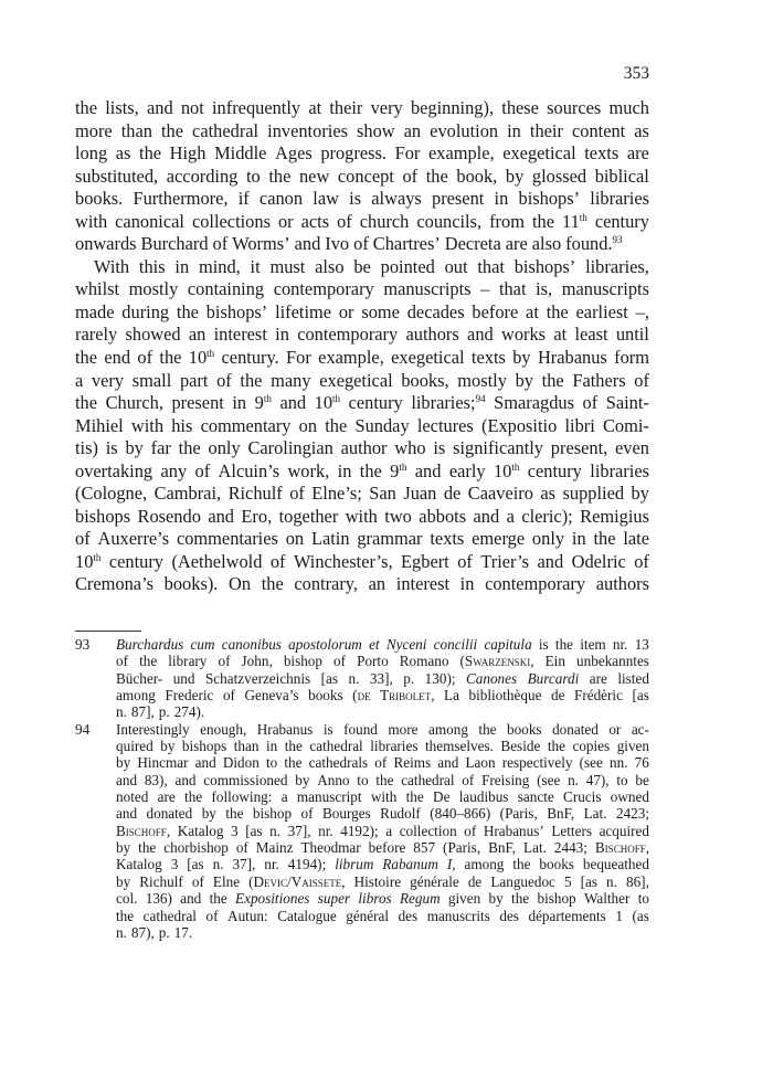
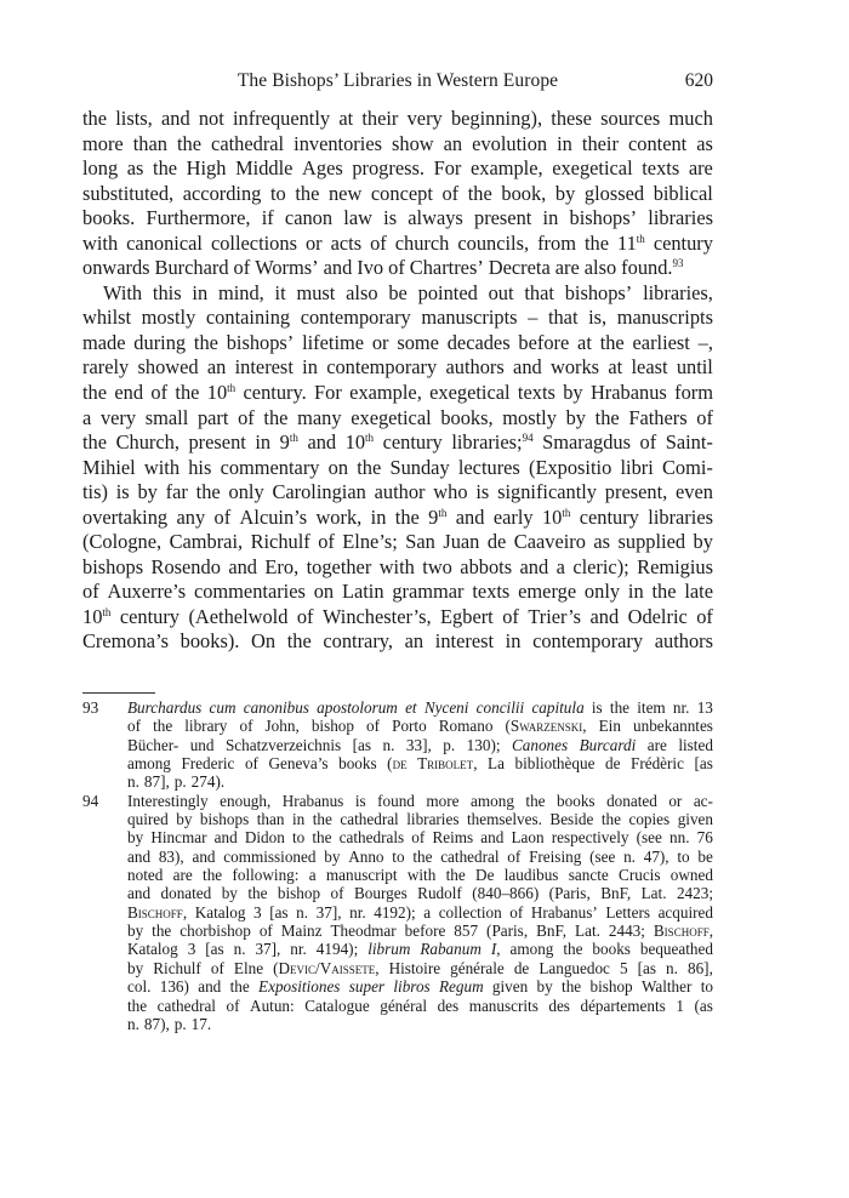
+ The Bishops’ Libraries in Western Europe
- 353
+ 620
  the
  lists,
  and
  not
  infrequently
  at
  their
  very
  beginning),
  these
  sources
  much
  more
  than
  the
  cathedral
  inventories
  show
  an
  evolution
  in
  their
  content
  as
  long
  as
  the
  High
  Middle
  Ages
  progress.
  For
  example,
  exegetical
  texts
  are
  substituted,
  according
  to
  the
  new
  concept
  of
  the
  book,
  by
  glossed
  biblical
  books.
  Furthermore,
  if
  canon
  law
  is
  always
  present
  in
  bishops’
  libraries
  with
  canonical
  collections
  or
  acts
  of
  church
  councils,
  from
  the
  11th
  century
  onwards
  Burchard
  of
  Worms’
  and
  Ivo
  of
  Chartres’
  Decreta
  are
  also
  found.93
  With
  this
  in
  mind,
  it
  must
  also
  be
  pointed
  out
  that
  bishops’
  libraries,
  whilst
  mostly
  containing
  contemporary
  manuscripts
  –
  that
  is,
  manuscripts
  made
  during
  the
  bishops’
  lifetime
  or
  some
  decades
  before
  at
  the
  earliest
  –,
  rarely
  showed
  an
  interest
  in
  contemporary
  authors
  and
  works
  at
  least
  until
  the
  end
  of
  the
  10th
  century.
  For
  example,
  exegetical
  texts
  by
  Hrabanus
  form
  a
  very
  small
  part
  of
  the
  many
  exegetical
  books,
  mostly
  by
  the
  Fathers
  of
  the
  Church,
  present
  in
  9th
  and
  10th
  century
  libraries;94
  Smaragdus
  of
  Saint-
  Mihiel
  with
  his
  commentary
  on
  the
  Sunday
  lectures
  (Expositio
  libri
  Comi-
  tis)
  is
  by
  far
  the
  only
  Carolingian
  author
  who
  is
  significantly
  present,
  even
  overtaking
  any
  of
  Alcuin’s
  work,
  in
  the
  9th
  and
  early
  10th
  century
  libraries
  (Cologne,
  Cambrai,
  Richulf
  of
  Elne’s;
  San
  Juan
  de
  Caaveiro
  as
  supplied
  by
  bishops
  Rosendo
  and
  Ero,
  together
  with
  two
  abbots
  and
  a
  cleric);
  Remigius
  of
  Auxerre’s
  commentaries
  on
  Latin
  grammar
  texts
  emerge
  only
  in
  the
  late
  10th
  century
  (Aethelwold
  of
  Winchester’s,
  Egbert
  of
  Trier’s
  and
  Odelric
  of
  Cremona’s
  books).
  On
  the
  contrary,
  an
  interest
  in
  contemporary
  authors
  93
  Burchardus
  cum
  canonibus
  apostolorum
  et
  Nyceni
  concilii
  capitula
  is
  the
  item
  nr.
  13
  of
  the
  library
  of
  John,
  bishop
  of
  Porto
  Romano
  (Swarzenski,
  Ein
  unbekanntes
  Bücher-
  und
  Schatzverzeichnis
  [as
  n.
  33],
  p.
  130);
  Canones
  Burcardi
  are
  listed
  among
  Frederic
  of
  Geneva’s
  books
  (de
  Tribolet,
  La
  bibliothèque
  de
  Frédèric
  [as
  n.
  87],
  p.
  274).
  94
  Interestingly
  enough,
  Hrabanus
  is
  found
  more
  among
  the
  books
  donated
  or
  ac-
  quired
  by
  bishops
  than
  in
  the
  cathedral
  libraries
  themselves.
  Beside
  the
  copies
  given
  by
  Hincmar
  and
  Didon
  to
  the
  cathedrals
  of
  Reims
  and
  Laon
  respectively
  (see
  nn.
  76
  and
  83),
  and
  commissioned
  by
  Anno
  to
  the
  cathedral
  of
  Freising
  (see
  n.
  47),
  to
  be
  noted
  are
  the
  following:
  a
  manuscript
  with
  the
  De
  laudibus
  sancte
  Crucis
  owned
  and
  donated
  by
  the
  bishop
  of
  Bourges
  Rudolf
  (840–866)
  (Paris,
  BnF,
  Lat.
  2423;
  Bischoff,
  Katalog
  3
  [as
  n.
  37],
  nr.
  4192);
  a
  collection
  of
  Hrabanus’
  Letters
  acquired
  by
  the
  chorbishop
  of
  Mainz
  Theodmar
  before
  857
  (Paris,
  BnF,
  Lat.
  2443;
  Bischoff,
  Katalog
  3
  [as
  n.
  37],
  nr.
  4194);
  librum
  Rabanum
  I,
  among
  the
  books
  bequeathed
  by
  Richulf
  of
  Elne
  (Devic/Vaissete,
  Histoire
  générale
  de
  Languedoc
  5
  [as
  n.
  86],
  col.
  136)
  and
  the
  Expositiones
  super
  libros
  Regum
  given
  by
  the
  bishop
  Walther
  to
  the
  cathedral
  of
  Autun:
  Catalogue
  général
  des
  manuscrits
  des
  départements
  1
  (as
  n.
  87),
  p.
  17.
